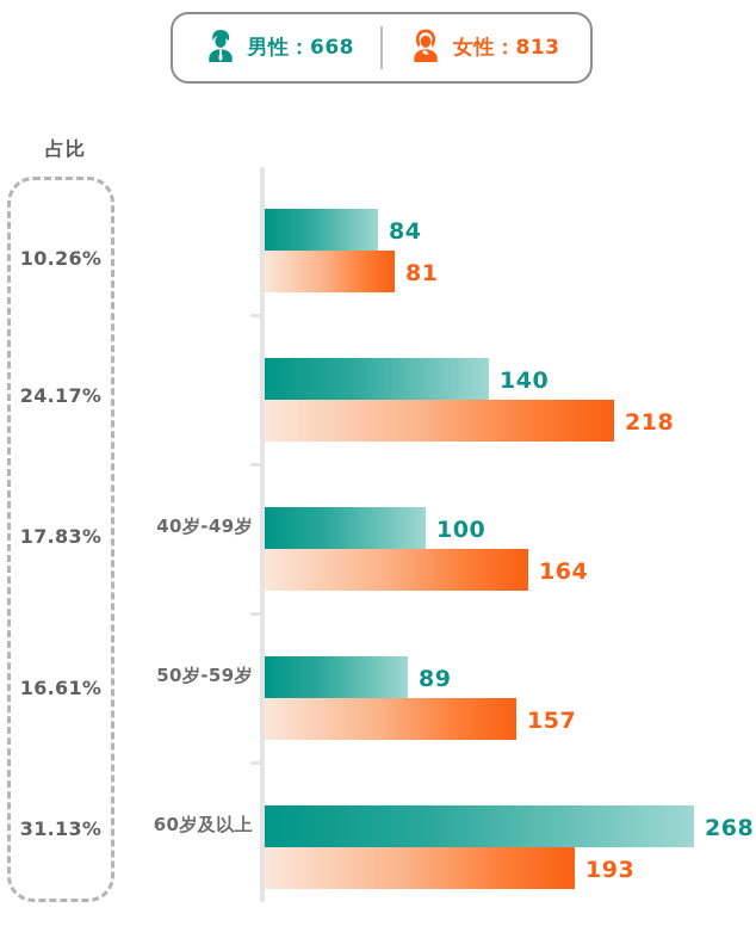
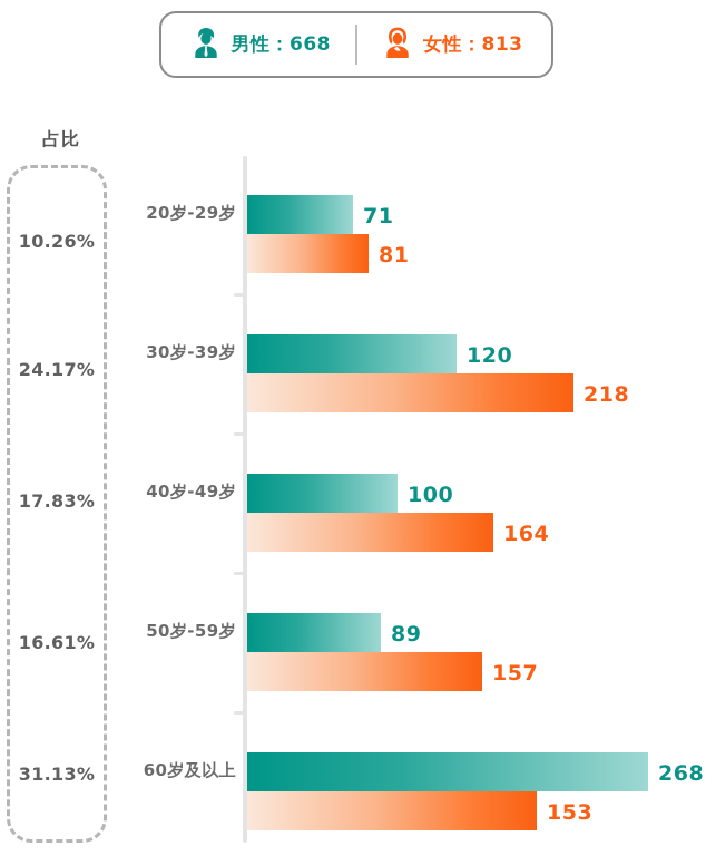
  男性：668
  女性：813
  占比
  10.26%
  24.17%
  17.83%
  16.61%
  31.13%
+ 20岁-29岁
+ 30岁-39岁
  40岁-49岁
  50岁-59岁
  60岁及以上
- 84
+ 71
  81
- 140
+ 120
  218
  100
  164
  89
  157
  268
- 193
+ 153
